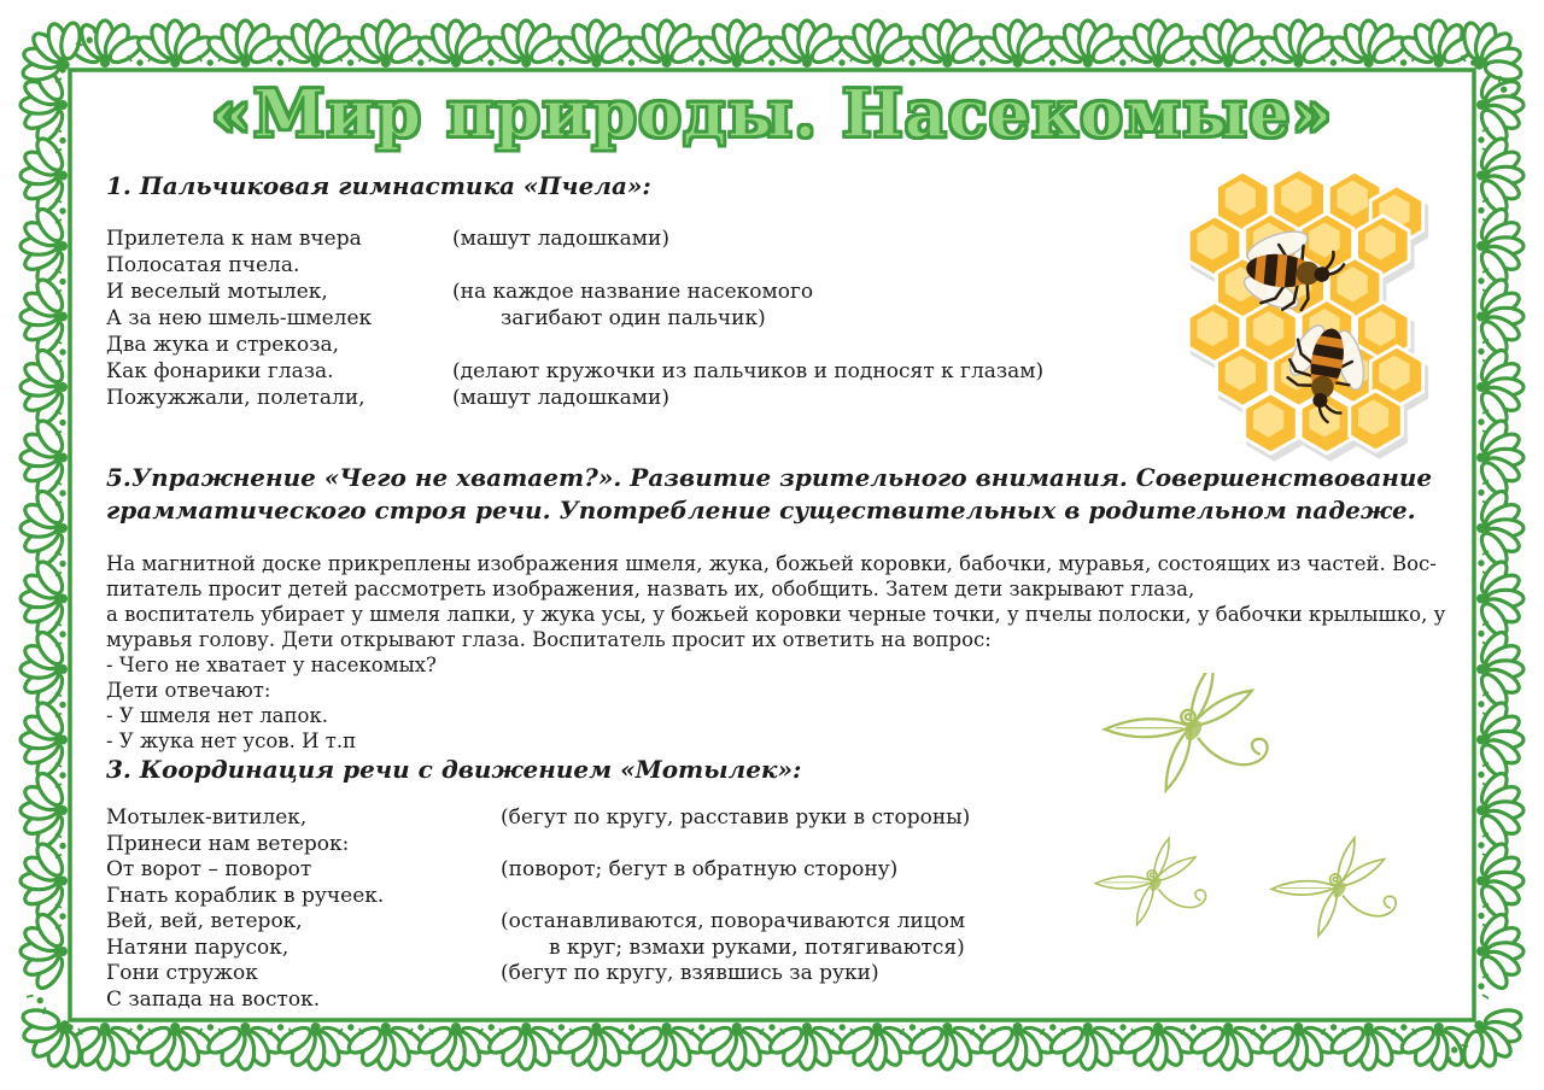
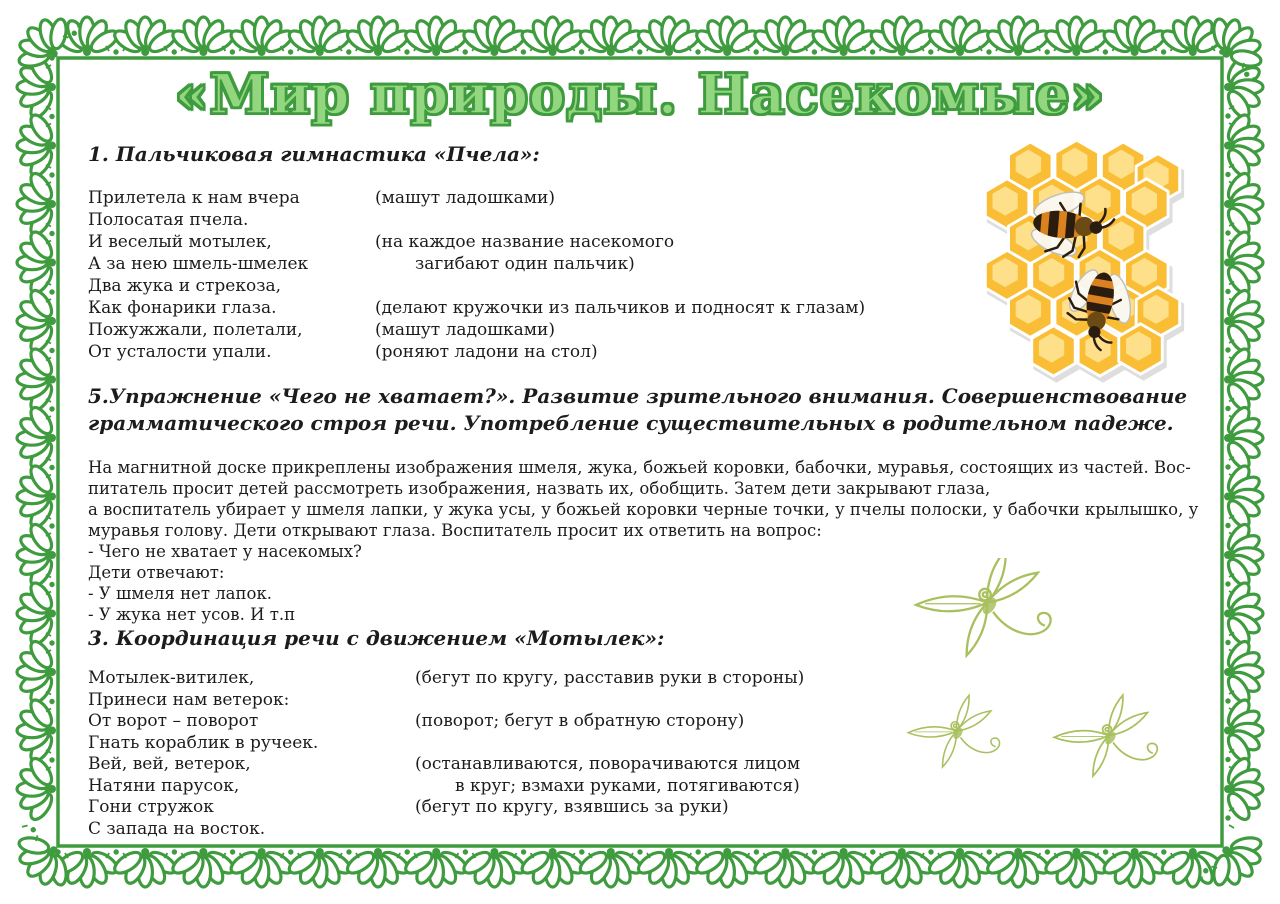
  «Мир природы. Насекомые»
  1. Пальчиковая гимнастика «Пчела»:
  Прилетела к нам вчера
  (машут ладошками)
  Полосатая пчела.
  И веселый мотылек,
  (на каждое название насекомого
  А за нею шмель-шмелек
  загибают один пальчик)
  Два жука и стрекоза,
  Как фонарики глаза.
  (делают кружочки из пальчиков и подносят к глазам)
  Пожужжали, полетали,
  (машут ладошками)
+ От усталости упали.
+ (роняют ладони на стол)
  5.Упражнение «Чего не хватает?». Развитие зрительного внимания. Совершенствование
  грамматического строя речи. Употребление существительных в родительном падеже.
  На магнитной доске прикреплены изображения шмеля, жука, божьей коровки, бабочки, муравья, состоящих из частей. Вос-
  питатель просит детей рассмотреть изображения, назвать их, обобщить. Затем дети закрывают глаза,
  а воспитатель убирает у шмеля лапки, у жука усы, у божьей коровки черные точки, у пчелы полоски, у бабочки крылышко, у
  муравья голову. Дети открывают глаза. Воспитатель просит их ответить на вопрос:
  - Чего не хватает у насекомых?
  Дети отвечают:
  - У шмеля нет лапок.
  - У жука нет усов. И т.п
  3. Координация речи с движением «Мотылек»:
  Мотылек-витилек,
  (бегут по кругу, расставив руки в стороны)
  Принеси нам ветерок:
  От ворот – поворот
  (поворот; бегут в обратную сторону)
  Гнать кораблик в ручеек.
  Вей, вей, ветерок,
  (останавливаются, поворачиваются лицом
  Натяни парусок,
  в круг; взмахи руками, потягиваются)
  Гони стружок
  (бегут по кругу, взявшись за руки)
  С запада на восток.
